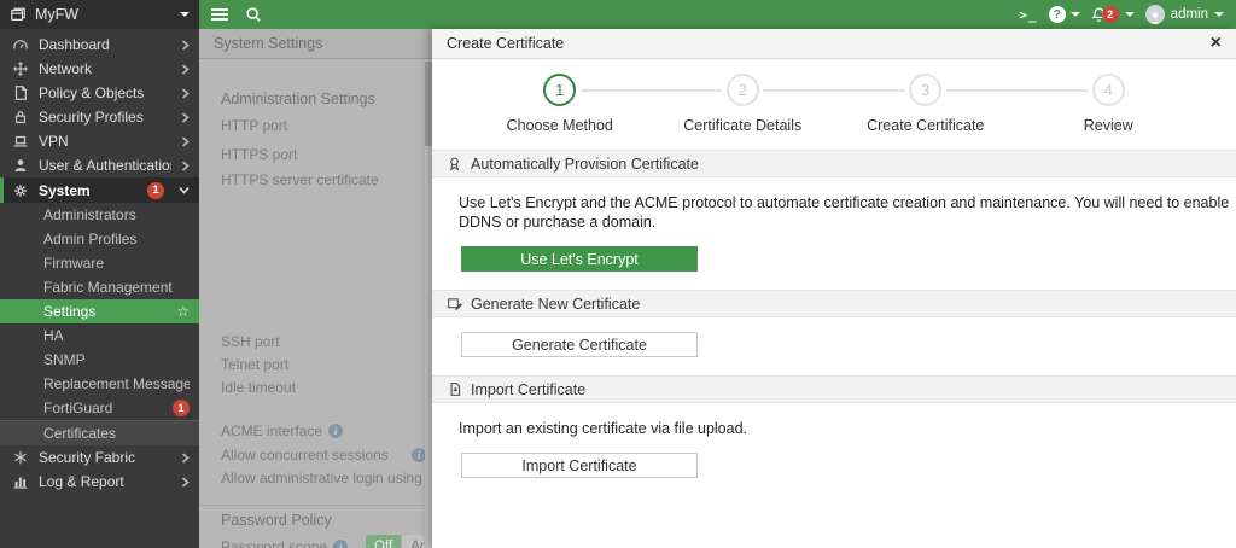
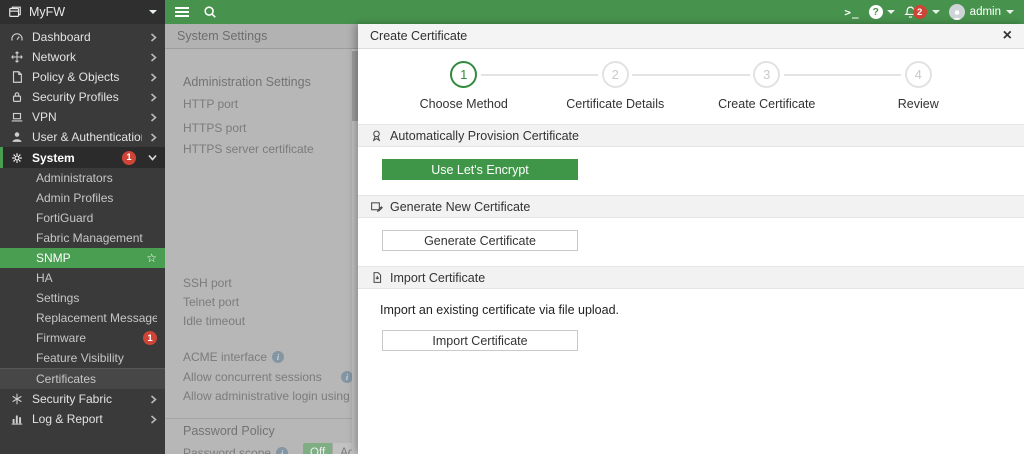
  MyFW
  >_
  ?
  2
  admin
  Dashboard
  Network
  Policy & Objects
  Security Profiles
  VPN
  User & Authenticatio
  System
  1
  Administrators
  Admin Profiles
- Firmware
+ FortiGuard
  Fabric Management
- Settings
+ SNMP
  ☆
  HA
- SNMP
+ Settings
  Replacement Message
- FortiGuard
+ Firmware
  1
+ Feature Visibility
  Certificates
  Security Fabric
  Log & Report
  System Settings
  Administration Settings
  HTTP port
  HTTPS port
  HTTPS server certificate
  SSH port
  Telnet port
  Idle timeout
  ACME interface
  i
  Allow concurrent sessions
  i
  Allow administrative login using
  Password Policy
  Password scope
  i
  Off
  Create Certificate
  ×
  1
  Choose Method
  2
  Certificate Details
  3
  Create Certificate
  4
  Review
  Automatically Provision Certificate
- Use Let's Encrypt and the ACME protocol to automate certificate creation and maintenance. You will need to enable DDNS or purchase a domain.
  Use Let's Encrypt
  Generate New Certificate
  Generate Certificate
  Import Certificate
  Import an existing certificate via file upload.
  Import Certificate
